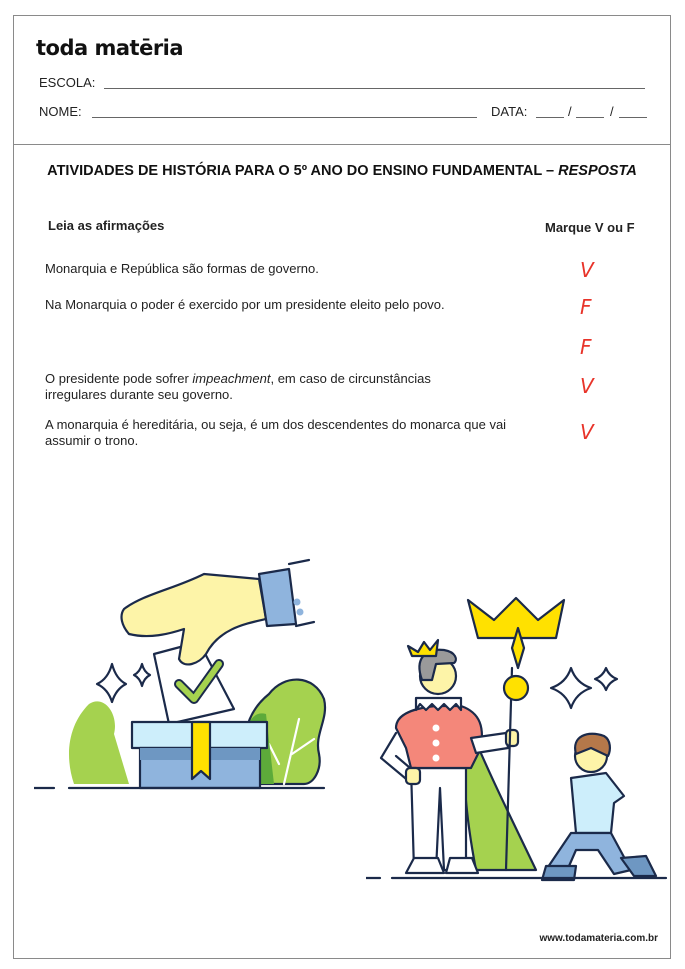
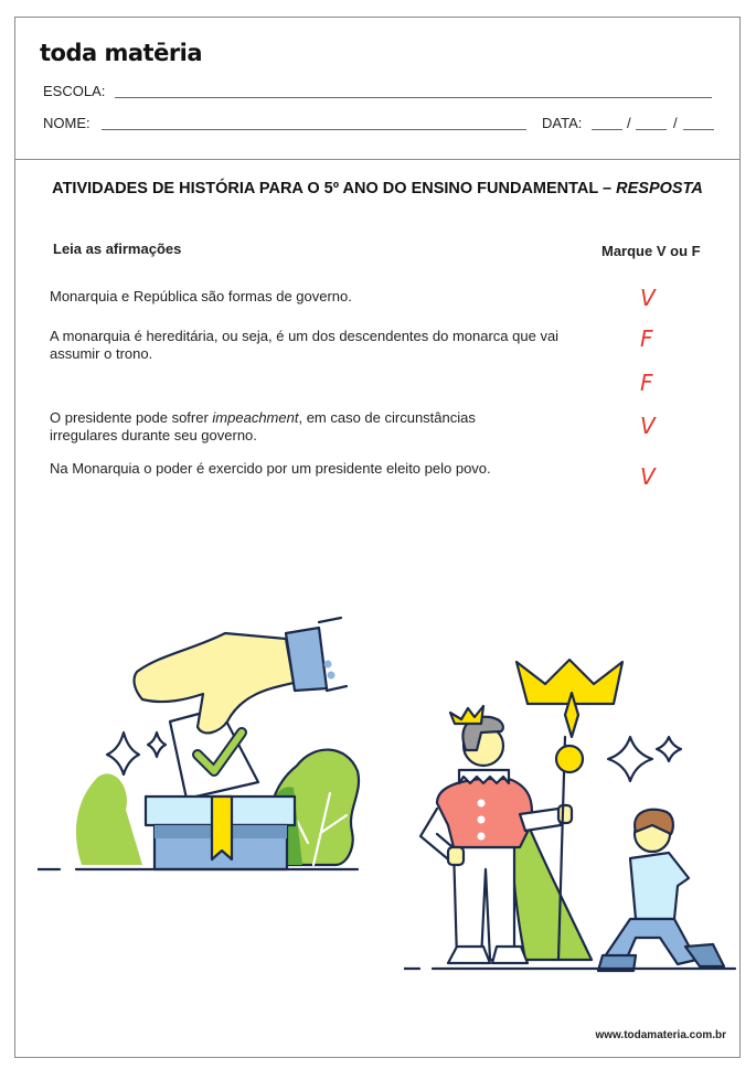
  toda matēria
  ESCOLA:
  NOME:
  DATA:
  /
  /
  ATIVIDADES DE HISTÓRIA PARA O 5º ANO DO ENSINO FUNDAMENTAL – RESPOSTA
  Leia as afirmações
  Marque V ou F
  Monarquia e República são formas de governo.
  V
- Na Monarquia o poder é exercido por um presidente eleito pelo povo.
+ A monarquia é hereditária, ou seja, é um dos descendentes do monarca que vai assumir o trono.
  F
  F
  O presidente pode sofrer impeachment, em caso de circunstâncias irregulares durante seu governo.
  V
- A monarquia é hereditária, ou seja, é um dos descendentes do monarca que vai assumir o trono.
+ Na Monarquia o poder é exercido por um presidente eleito pelo povo.
  V
  www.todamateria.com.br
